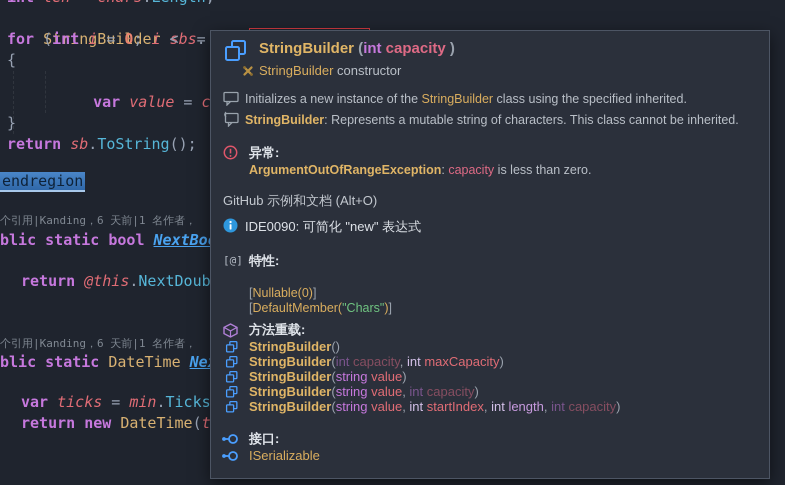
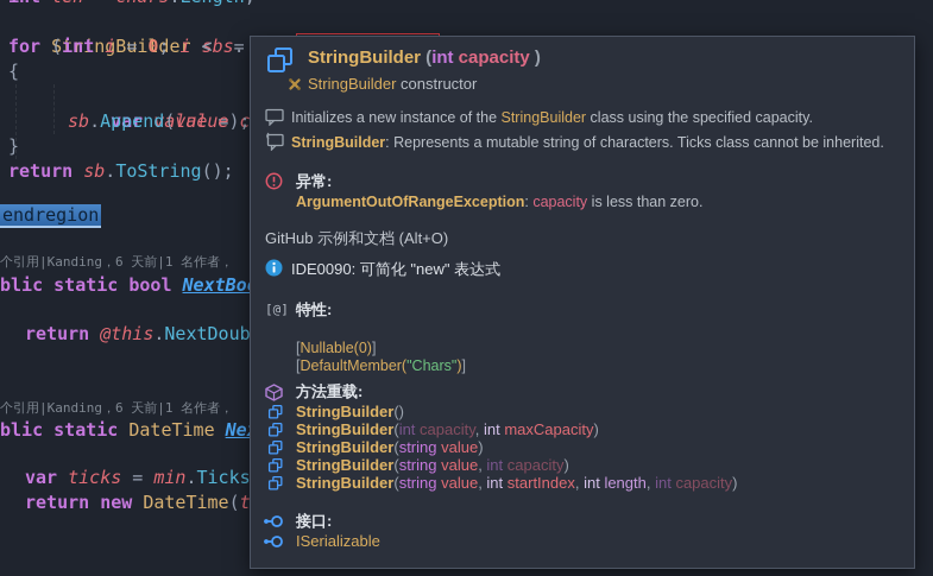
  for (int i = 0; i < s.
  {
  var value = c
+ sb.Append(value);
  }
  return sb.ToString();
  endregion
  个引用|Kanding，6 天前|1 名作者，
  blic static bool NextBo
  return @this.NextDoub
  个引用|Kanding，6 天前|1 名作者，
  blic static DateTime Ne
  var ticks = min.Ticks
  return new DateTime(t
  StringBuilder (int capacity )
  StringBuilder constructor
- Initializes a new instance of the StringBuilder class using the specified inherited.
+ Initializes a new instance of the StringBuilder class using the specified capacity.
- StringBuilder: Represents a mutable string of characters. This class cannot be inherited.
+ StringBuilder: Represents a mutable string of characters. Ticks class cannot be inherited.
  异常:
  ArgumentOutOfRangeException: capacity is less than zero.
  GitHub 示例和文档 (Alt+O)
  IDE0090: 可简化 "new" 表达式
  [@]
  特性:
  [Nullable(0)]
  [DefaultMember("Chars")]
  方法重载:
  StringBuilder()
  StringBuilder(int capacity, int maxCapacity)
  StringBuilder(string value)
  StringBuilder(string value, int capacity)
  StringBuilder(string value, int startIndex, int length, int capacity)
  接口:
  ISerializable
